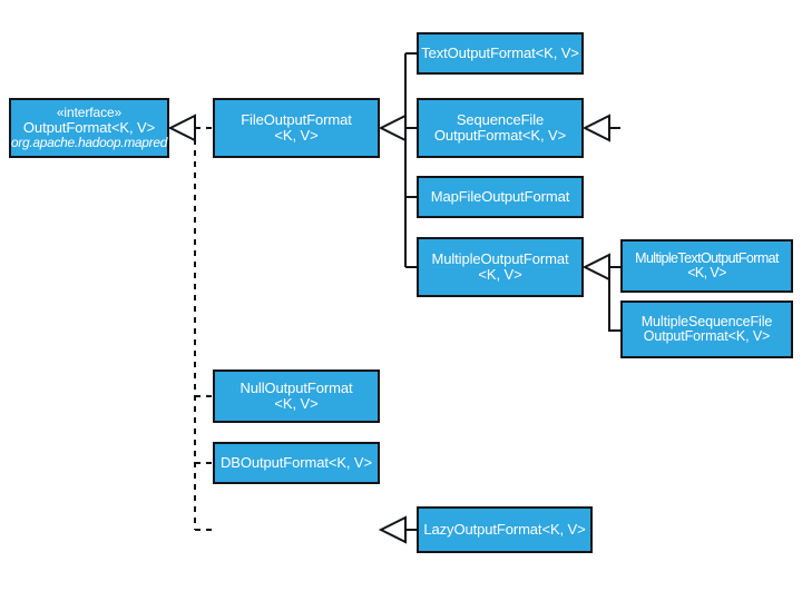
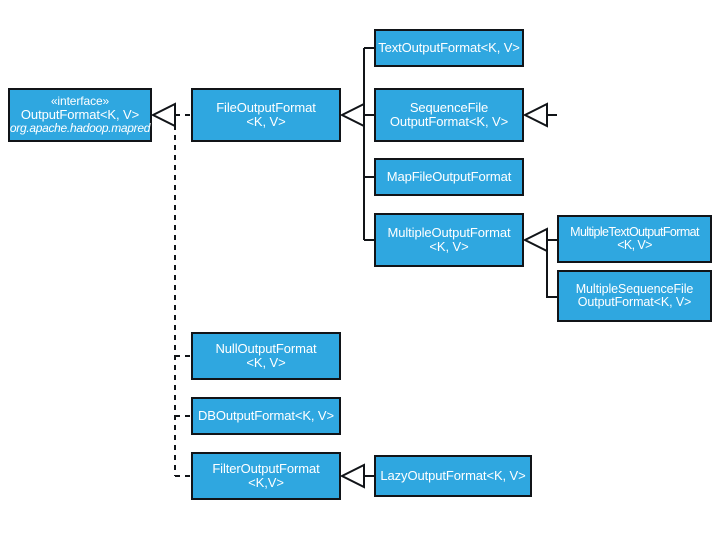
  «interface»
  OutputFormat<K, V>
  org.apache.hadoop.mapred
  FileOutputFormat
  <K, V>
  TextOutputFormat<K, V>
  SequenceFile
  OutputFormat<K, V>
  MapFileOutputFormat
  MultipleOutputFormat
  <K, V>
  MultipleTextOutputFormat
  <K, V>
  MultipleSequenceFile
  OutputFormat<K, V>
  NullOutputFormat
  <K, V>
  DBOutputFormat<K, V>
+ FilterOutputFormat
+ <K,V>
  LazyOutputFormat<K, V>
